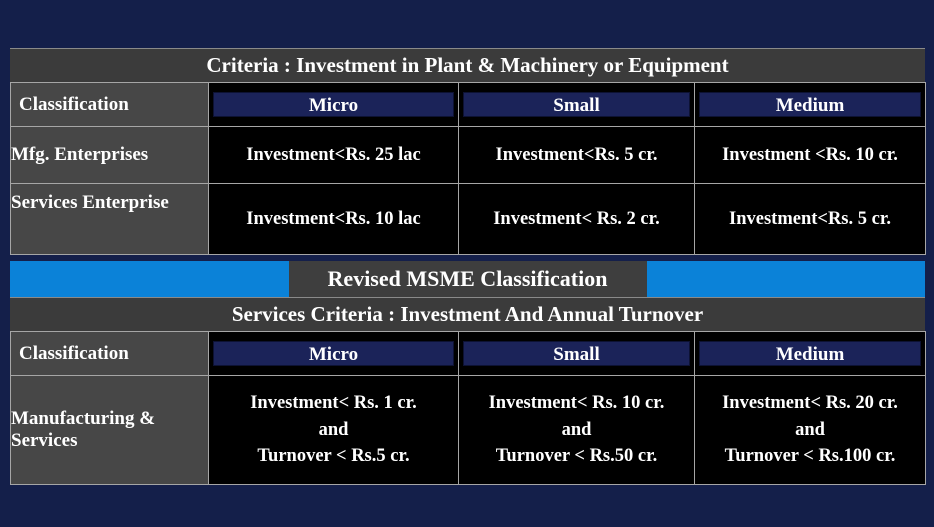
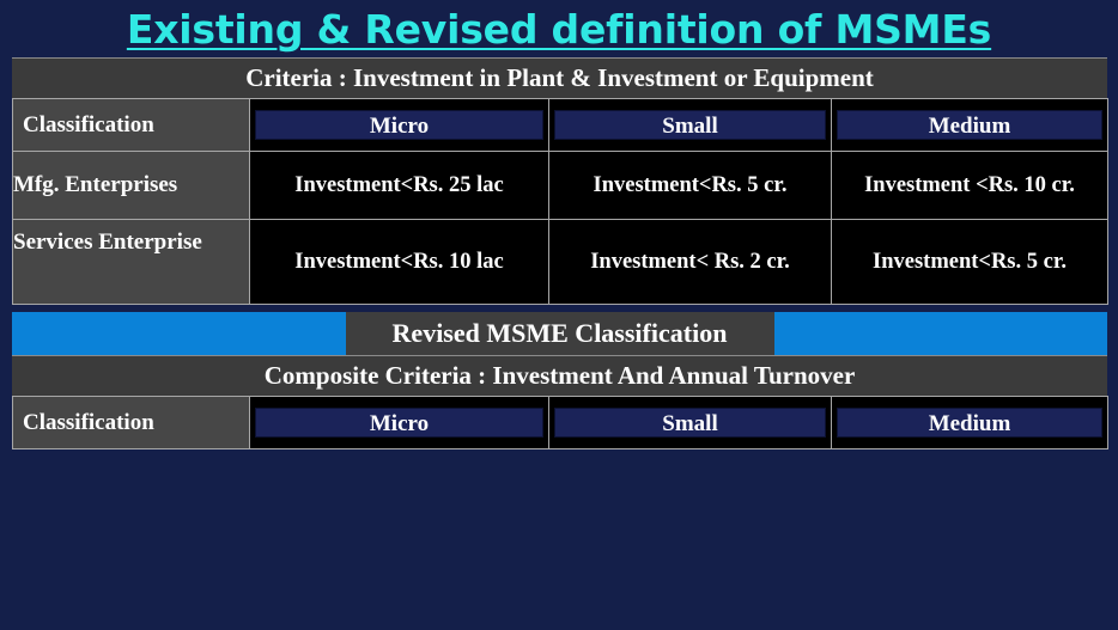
+ Existing & Revised definition of MSMEs
- Criteria : Investment in Plant & Machinery or Equipment
+ Criteria : Investment in Plant & Investment or Equipment
  Classification	Micro	Small	Medium
  Mfg. Enterprises	Investment<Rs. 25 lac	Investment<Rs. 5 cr.	Investment <Rs. 10 cr.
  Services Enterprise	Investment<Rs. 10 lac	Investment< Rs. 2 cr.	Investment<Rs. 5 cr.
  Revised MSME Classification
- Services Criteria : Investment And Annual Turnover
+ Composite Criteria : Investment And Annual Turnover
  Classification	Micro	Small	Medium
- Manufacturing & Services	Investment< Rs. 1 cr. and Turnover < Rs.5 cr.	Investment< Rs. 10 cr. and Turnover < Rs.50 cr.	Investment< Rs. 20 cr. and Turnover < Rs.100 cr.
